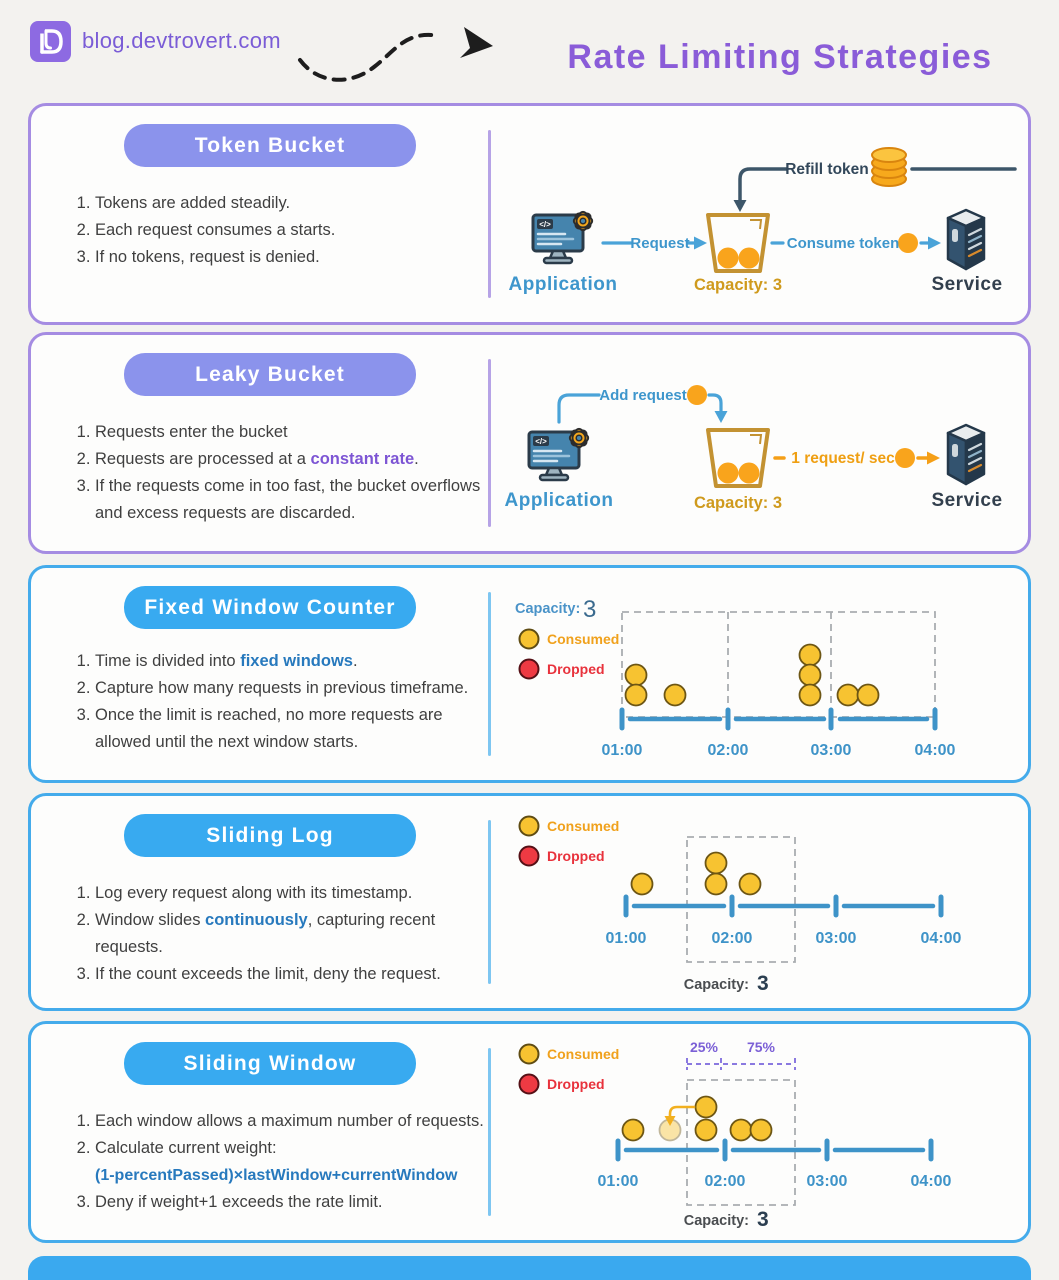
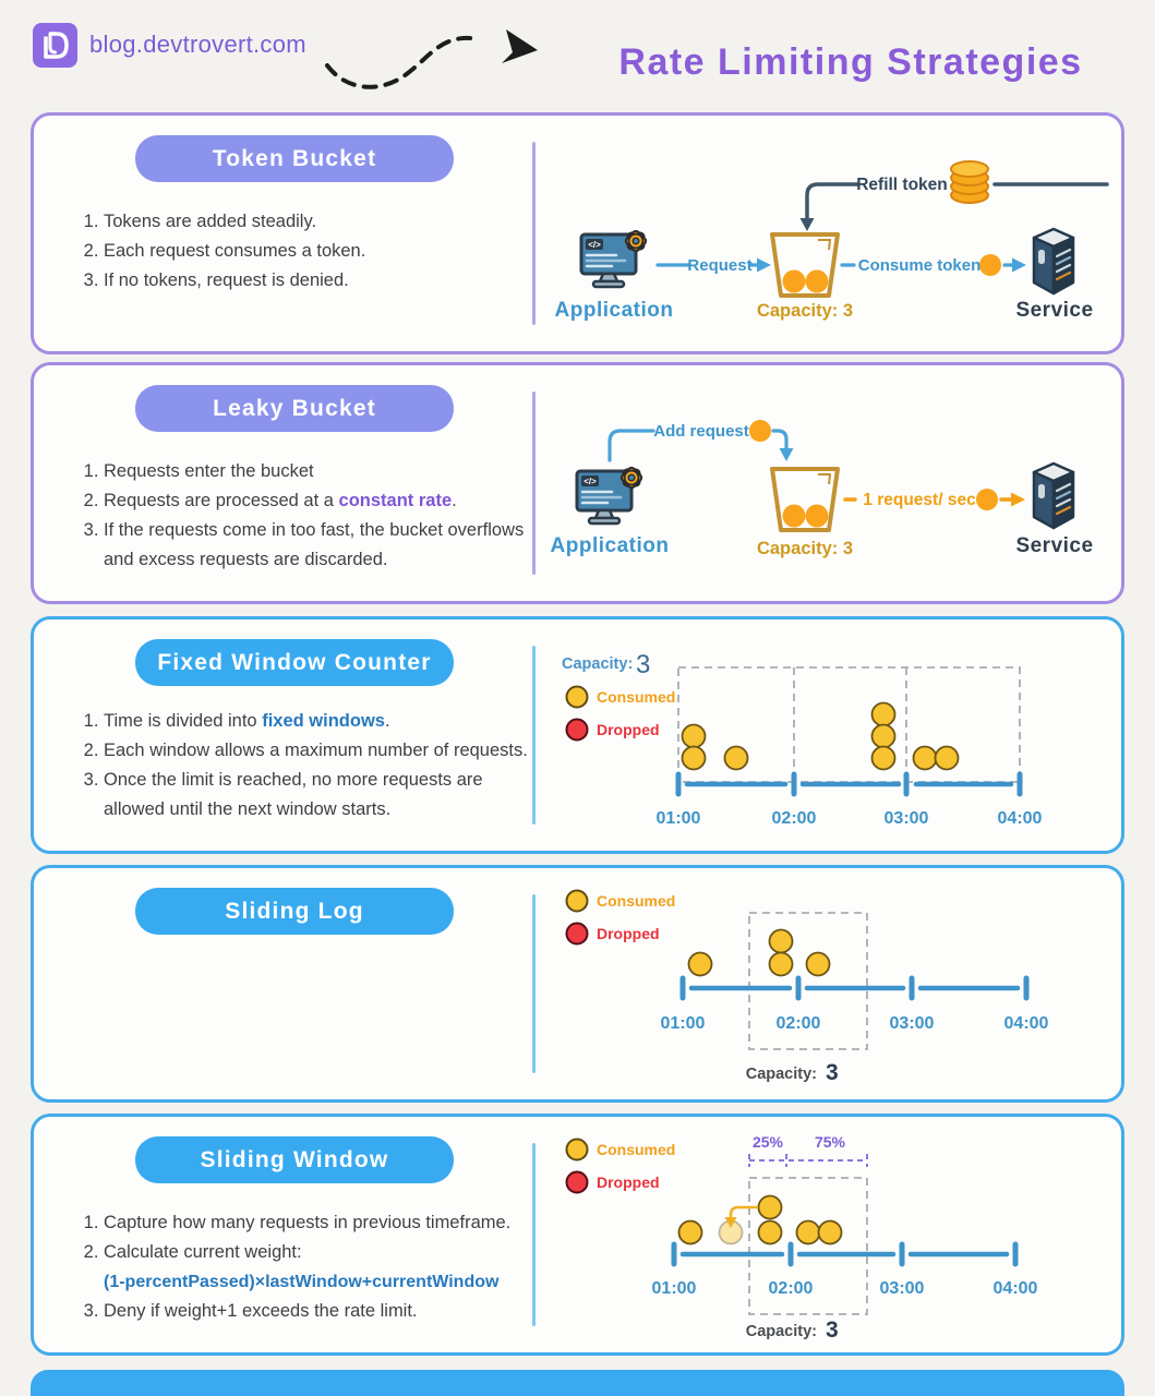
  blog.devtrovert.com
  Rate Limiting Strategies
  Token Bucket
  Tokens are added steadily.
- Each request consumes a starts.
+ Each request consumes a token.
  If no tokens, request is denied.
  Application
  Request
  Capacity: 3
  Refill token
  Consume token
  Service
  Leaky Bucket
  Requests enter the bucket
  Requests are processed at a constant rate.
  If the requests come in too fast, the bucket overflows and excess requests are discarded.
  Application
  Add request
  Capacity: 3
  1 request/ sec
  Service
  Fixed Window Counter
  Time is divided into fixed windows.
- Capture how many requests in previous timeframe.
+ Each window allows a maximum number of requests.
  Once the limit is reached, no more requests are allowed until the next window starts.
  Capacity:
  3
  Consumed
  Dropped
  01:00
  02:00
  03:00
  04:00
  Sliding Log
- Log every request along with its timestamp.
- Window slides continuously, capturing recent requests.
- If the count exceeds the limit, deny the request.
  Consumed
  Dropped
  01:00
  02:00
  03:00
  04:00
  Capacity:
  3
  Sliding Window
- Each window allows a maximum number of requests.
+ Capture how many requests in previous timeframe.
  Calculate current weight:
  (1-percentPassed)×lastWindow+currentWindow
  Deny if weight+1 exceeds the rate limit.
  Consumed
  Dropped
  25%
  75%
  01:00
  02:00
  03:00
  04:00
  Capacity:
  3
